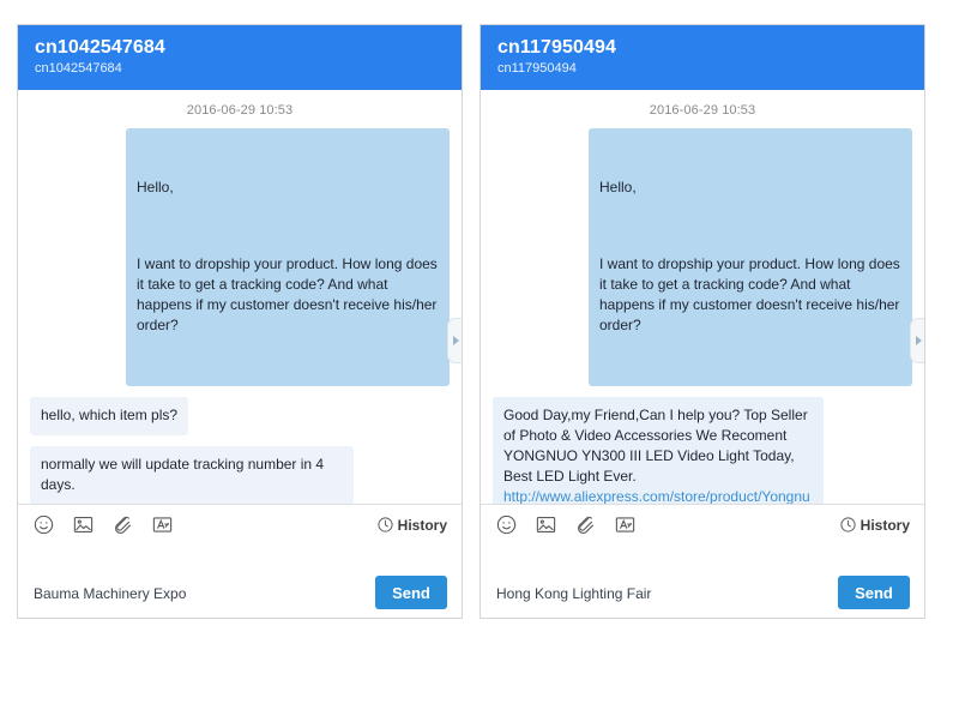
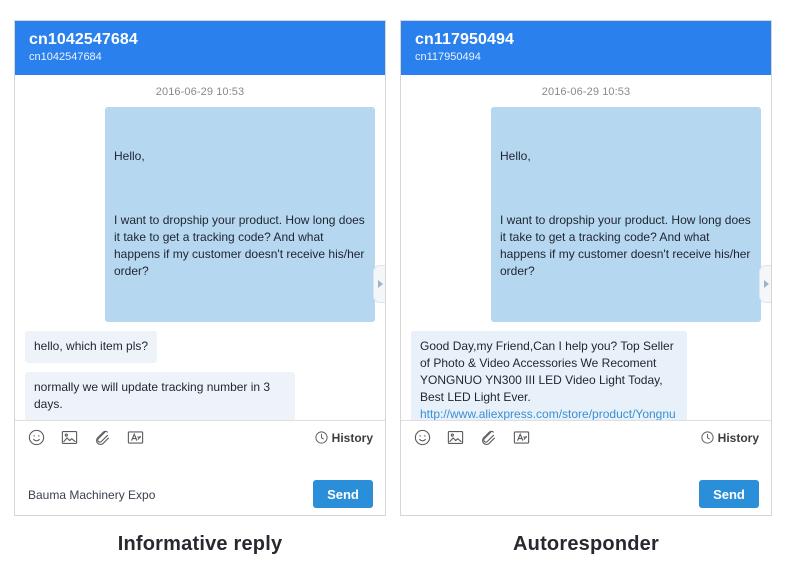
  cn1042547684
  cn1042547684
  2016-06-29 10:53
  Hello,
  I want to dropship your product. How long does it take to get a tracking code? And what happens if my customer doesn't receive his/her order?
  hello, which item pls?
- normally we will update tracking number in 4 days.
+ normally we will update tracking number in 3 days.
  History
  Bauma Machinery Expo
  Send
  cn117950494
  cn117950494
  2016-06-29 10:53
  Hello,
  I want to dropship your product. How long does it take to get a tracking code? And what happens if my customer doesn't receive his/her order?
  History
- Hong Kong Lighting Fair
  Send
+ Informative reply
+ Autoresponder
